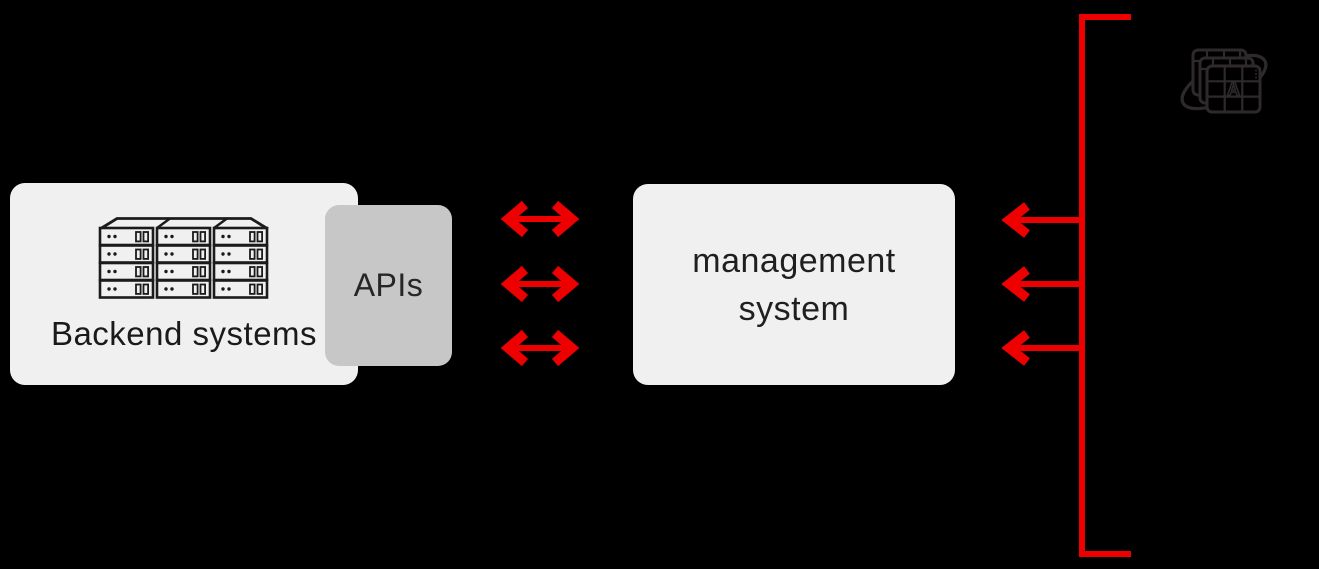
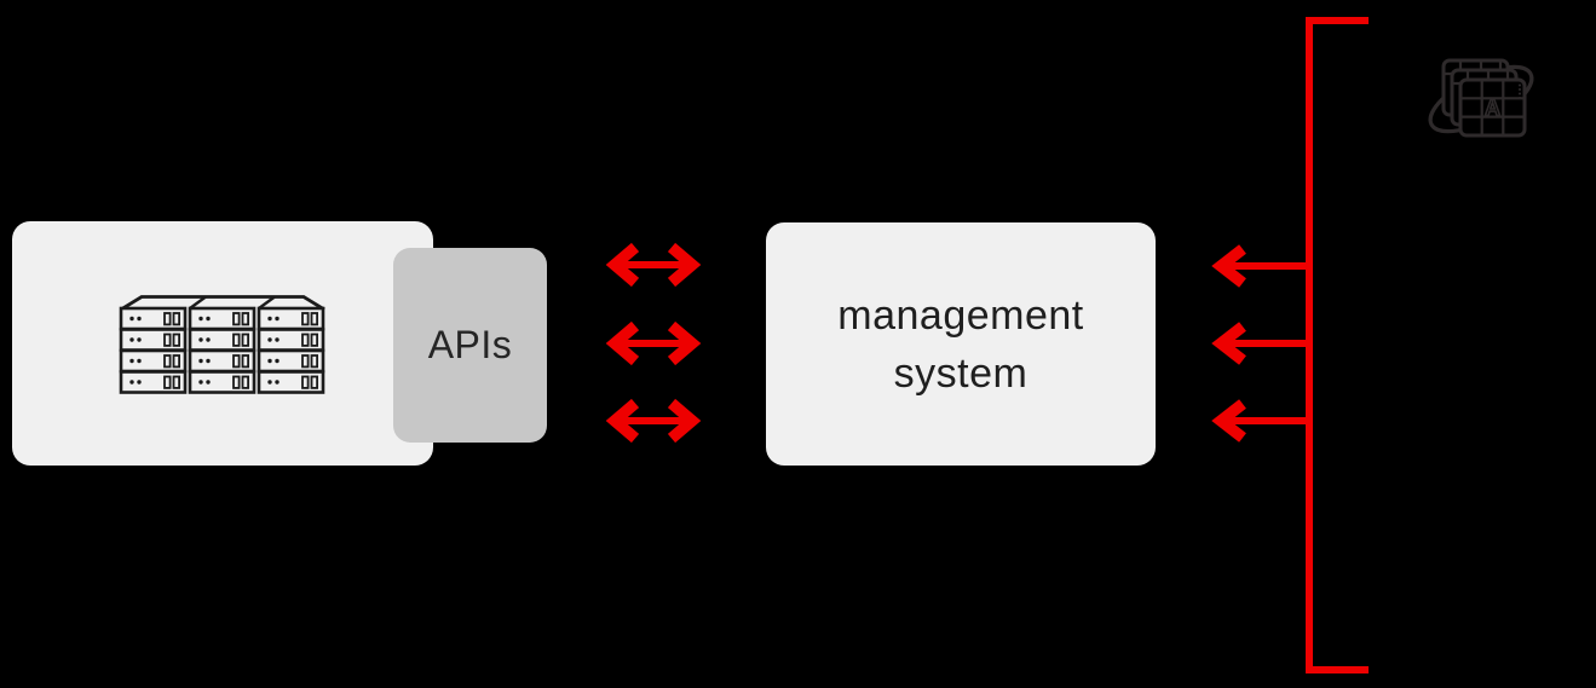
- Backend systems
  APIs
  management
  system
  A
